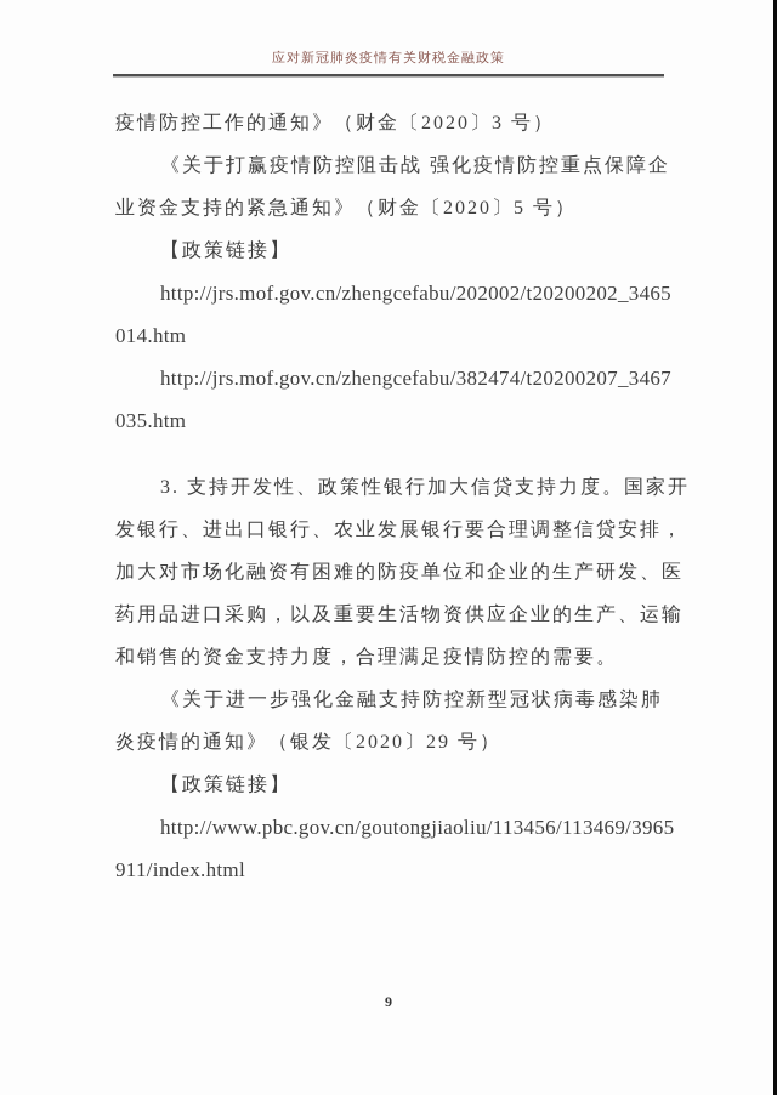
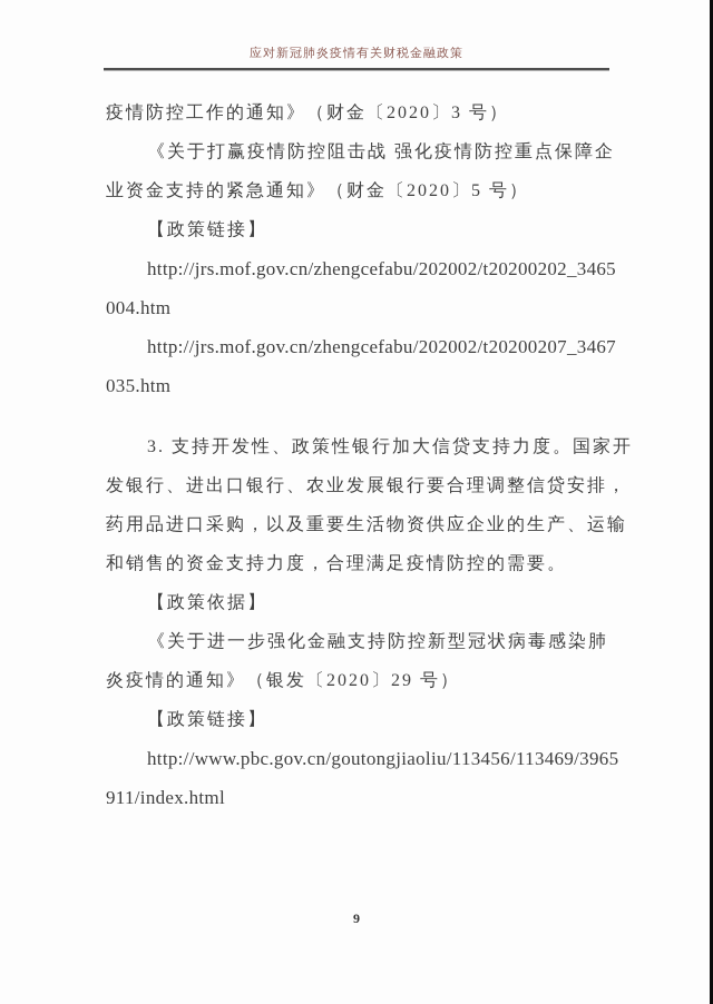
  应对新冠肺炎疫情有关财税金融政策
  疫情防控工作的通知》（财金〔2020〕3 号）
  《关于打赢疫情防控阻击战 强化疫情防控重点保障企
  业资金支持的紧急通知》（财金〔2020〕5 号）
  【政策链接】
  http://jrs.mof.gov.cn/zhengcefabu/202002/t20200202_3465
- 014.htm
+ 004.htm
- http://jrs.mof.gov.cn/zhengcefabu/382474/t20200207_3467
+ http://jrs.mof.gov.cn/zhengcefabu/202002/t20200207_3467
  035.htm
  3. 支持开发性、政策性银行加大信贷支持力度。国家开
  发银行、进出口银行、农业发展银行要合理调整信贷安排，
- 加大对市场化融资有困难的防疫单位和企业的生产研发、医
  药用品进口采购，以及重要生活物资供应企业的生产、运输
  和销售的资金支持力度，合理满足疫情防控的需要。
+ 【政策依据】
  《关于进一步强化金融支持防控新型冠状病毒感染肺
  炎疫情的通知》（银发〔2020〕29 号）
  【政策链接】
  http://www.pbc.gov.cn/goutongjiaoliu/113456/113469/3965
  911/index.html
  9
